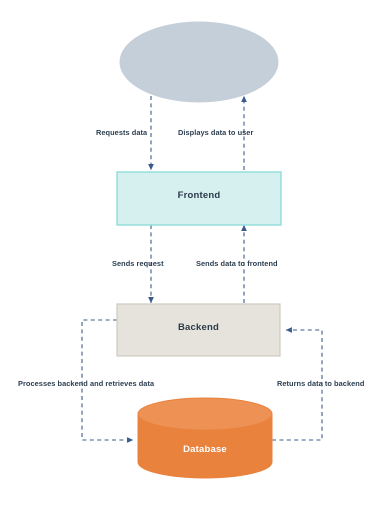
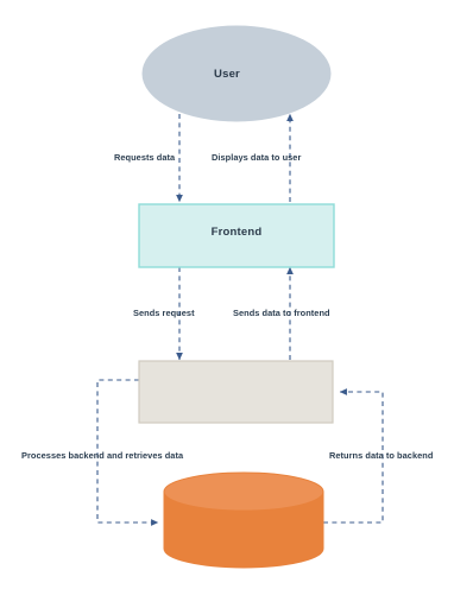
+ User
  Frontend
- Backend
- Database
  Requests data
  Displays data to user
  Sends request
  Sends data to frontend
  Processes backend and retrieves data
  Returns data to backend
